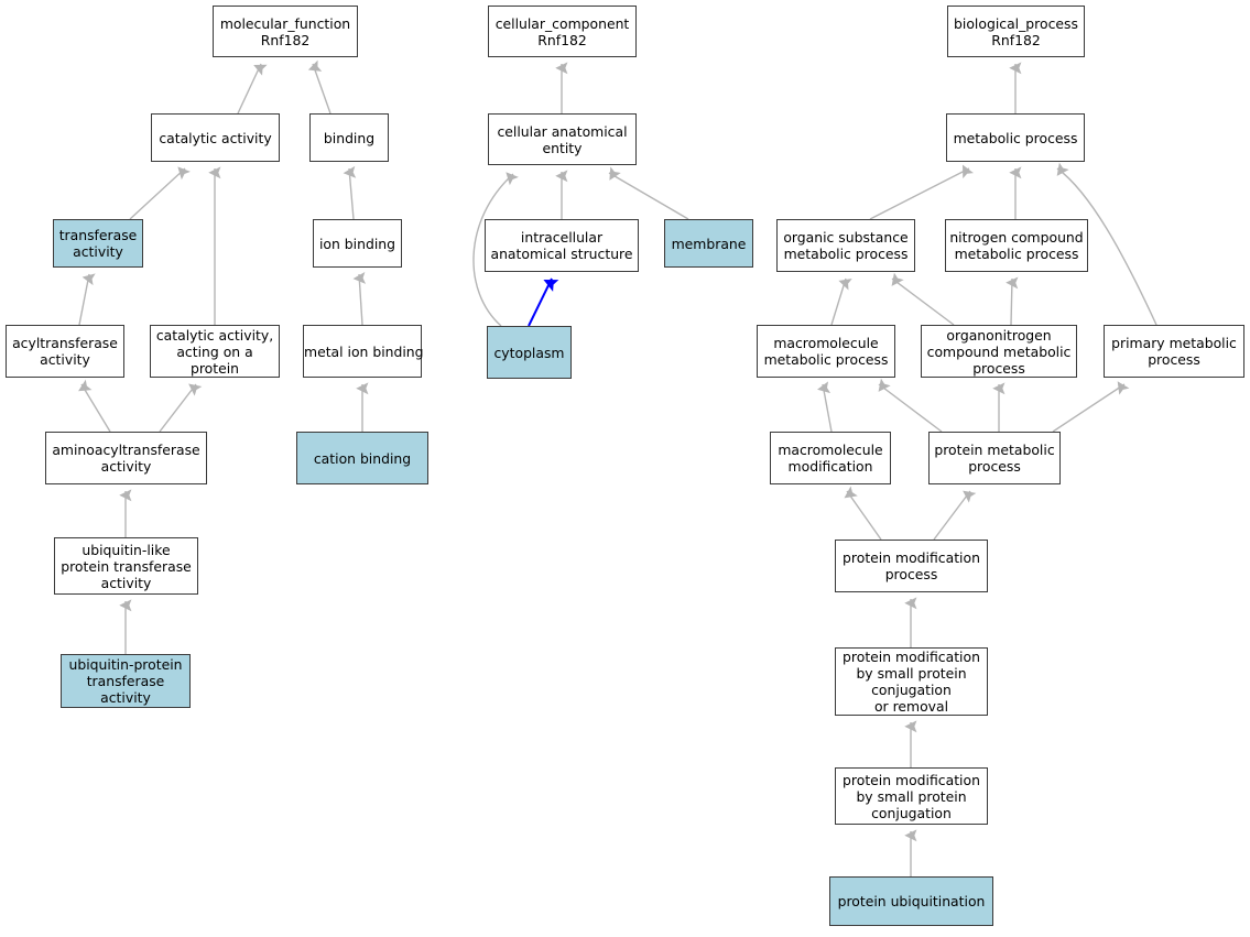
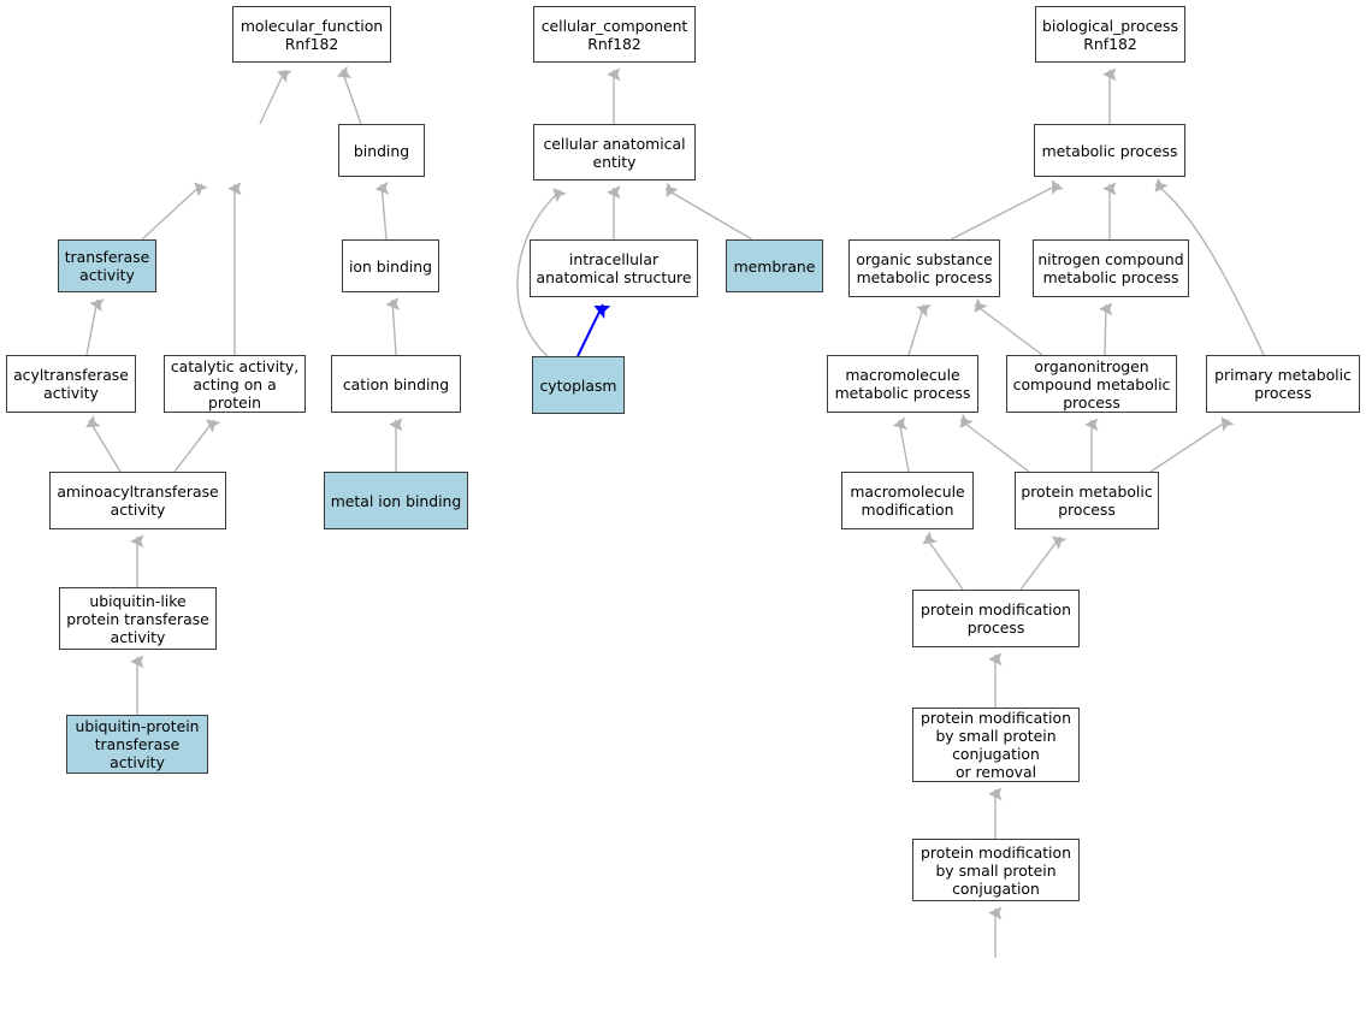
  molecular_function
  Rnf182
- catalytic activity
  binding
  transferase
  activity
  ion binding
  acyltransferase
  activity
  catalytic activity,
  acting on a
  protein
- metal ion binding
+ cation binding
  aminoacyltransferase
  activity
- cation binding
+ metal ion binding
  ubiquitin-like
  protein transferase
  activity
  ubiquitin-protein
  transferase
  activity
  cellular_component
  Rnf182
  cellular anatomical
  entity
  intracellular
  anatomical structure
  membrane
  cytoplasm
  biological_process
  Rnf182
  metabolic process
  organic substance
  metabolic process
  nitrogen compound
  metabolic process
  macromolecule
  metabolic process
  organonitrogen
  compound metabolic
  process
  primary metabolic
  process
  macromolecule
  modification
  protein metabolic
  process
  protein modification
  process
  protein modification
  by small protein
  conjugation
  or removal
  protein modification
  by small protein
  conjugation
- protein ubiquitination
